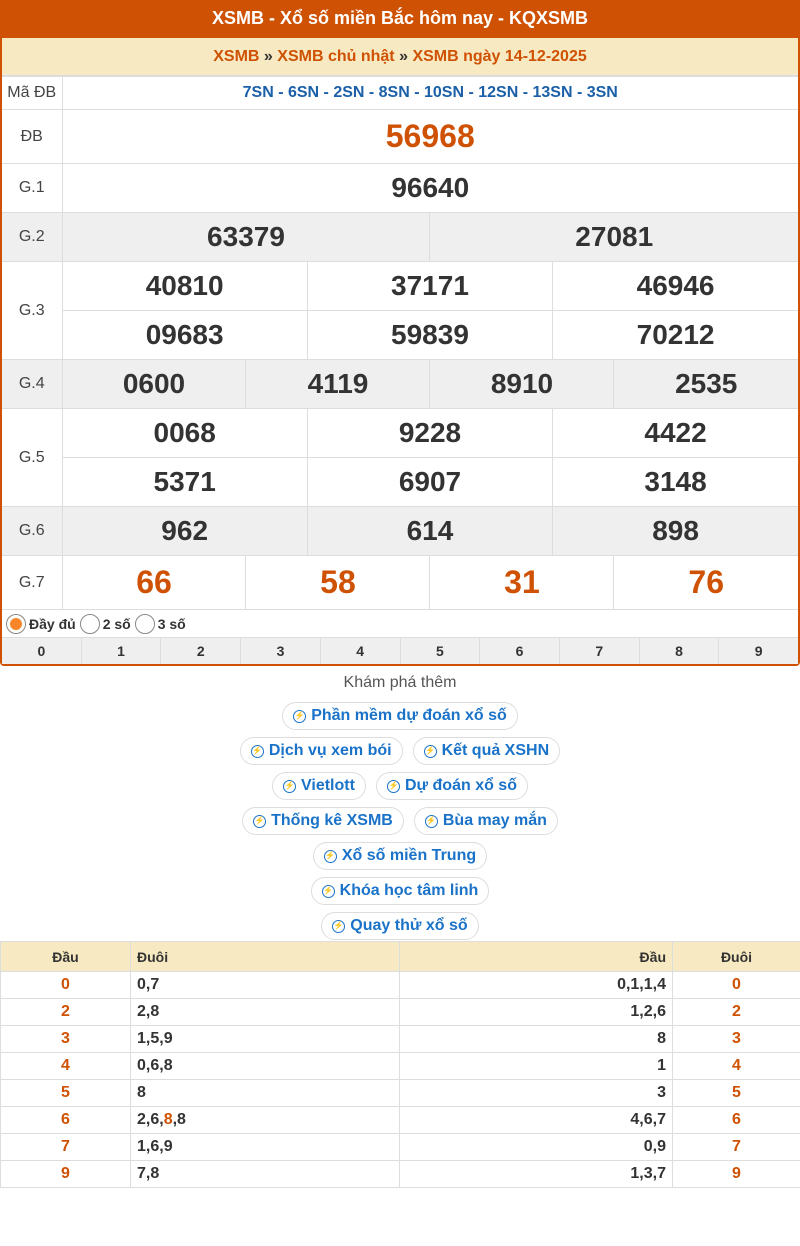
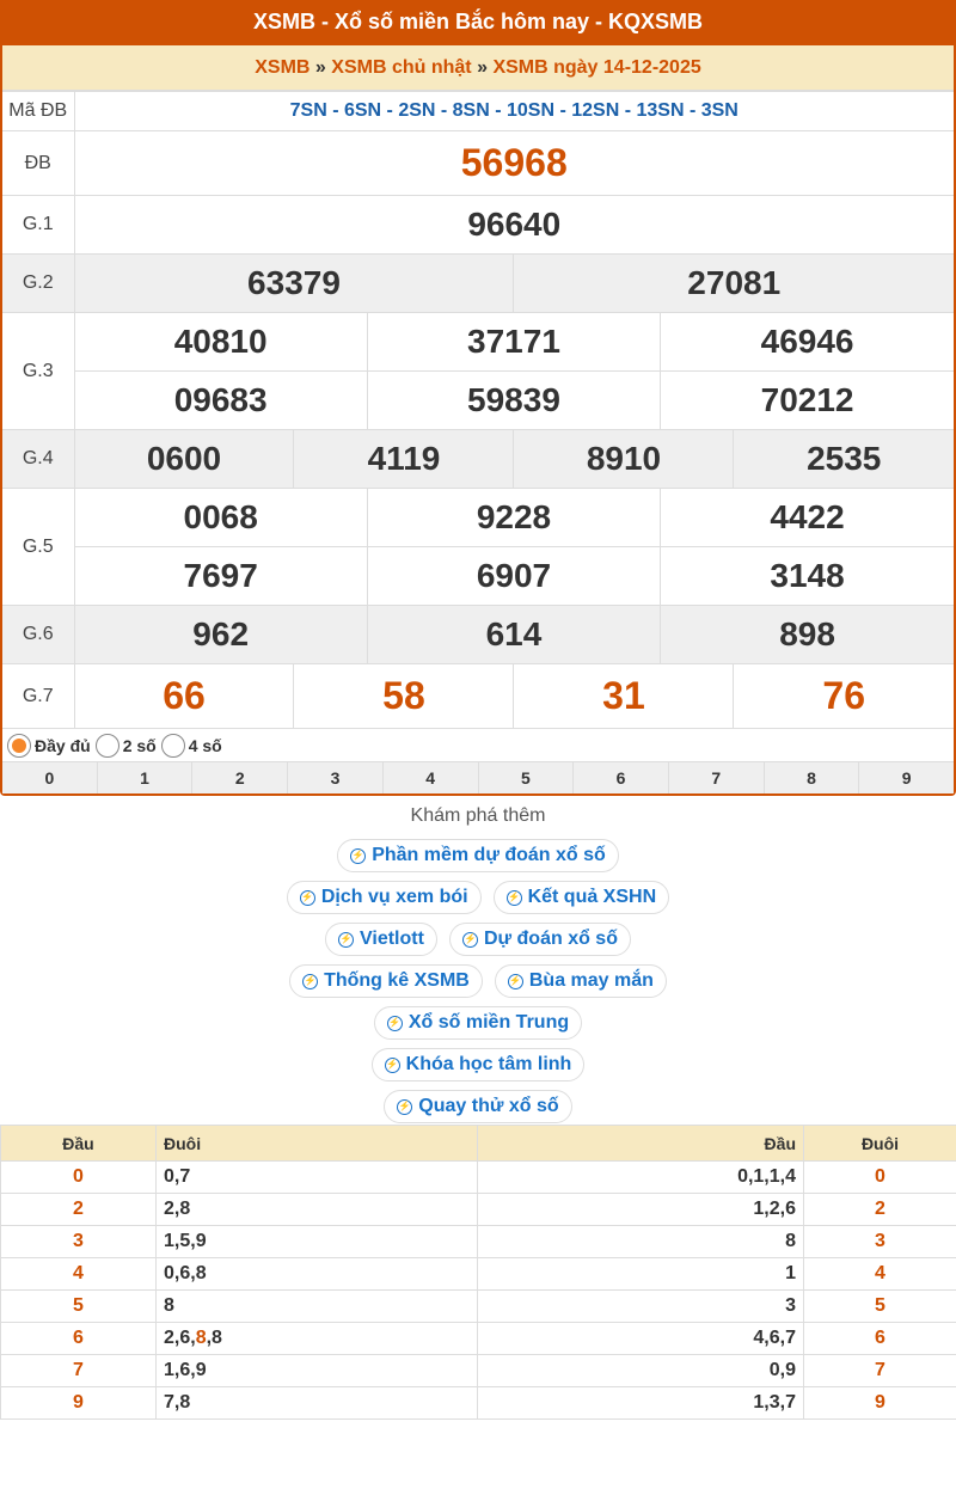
  XSMB - Xổ số miền Bắc hôm nay - KQXSMB
  XSMB » XSMB chủ nhật » XSMB ngày 14-12-2025
  Mã ĐB	7SN - 6SN - 2SN - 8SN - 10SN - 12SN - 13SN - 3SN
  ĐB	56968
  G.1	96640
  G.2	63379	27081
  G.3	40810	37171	46946
  09683	59839	70212
  G.4	0600	4119	8910	2535
  G.5	0068	9228	4422
- 5371	6907	3148
+ 7697	6907	3148
  G.6	962	614	898
  G.7	66	58	31	76
  Đầy đủ
  2 số
- 3 số
+ 4 số
  0
  1
  2
  3
  4
  5
  6
  7
  8
  9
  Khám phá thêm
  ⚡
  Phần mềm dự đoán xổ số
  ⚡
  Dịch vụ xem bói
  ⚡
  Kết quả XSHN
  ⚡
  Vietlott
  ⚡
  Dự đoán xổ số
  ⚡
  Thống kê XSMB
  ⚡
  Bùa may mắn
  ⚡
  Xổ số miền Trung
  ⚡
  Khóa học tâm linh
  ⚡
  Quay thử xổ số
  Đầu	Đuôi	Đầu	Đuôi
  0	0,7	0,1,1,4	0
  2	2,8	1,2,6	2
  3	1,5,9	8	3
  4	0,6,8	1	4
  5	8	3	5
  6	2,6,8,8	4,6,7	6
  7	1,6,9	0,9	7
  9	7,8	1,3,7	9
